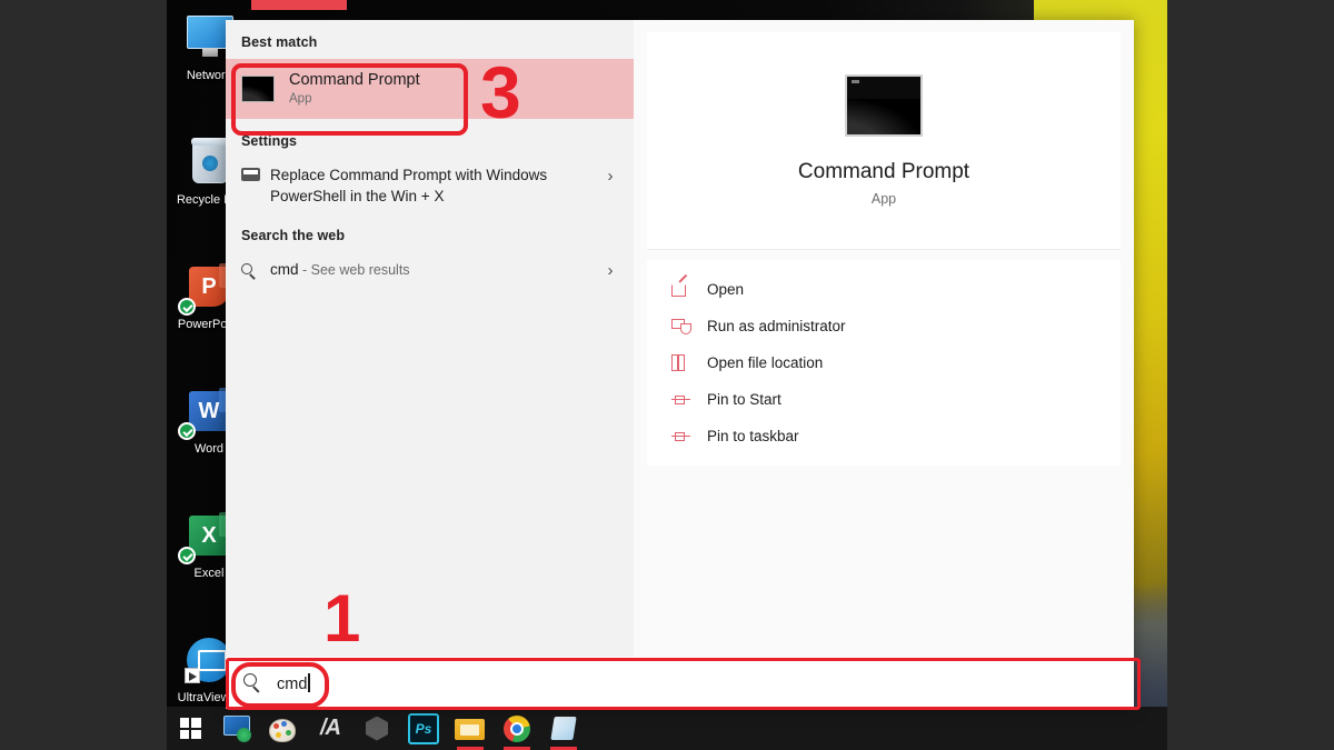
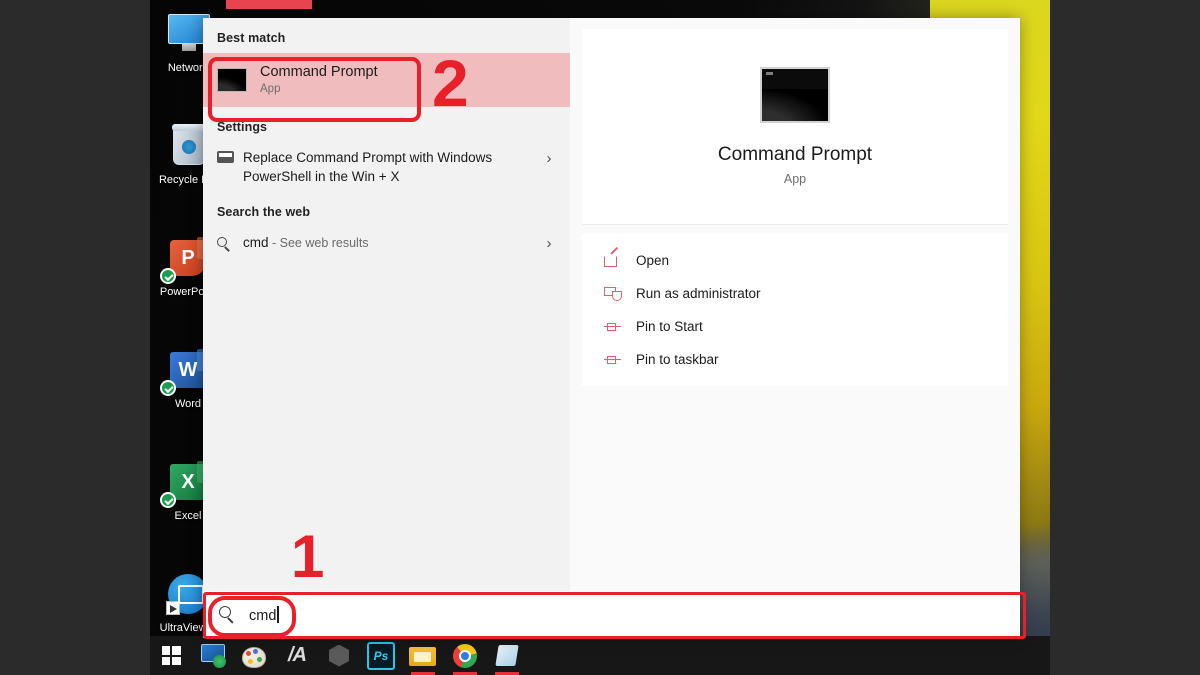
  Networ
  Recycle
  P
  PowerPo
  W
  Word
  X
  Excel
  UltraVie
  Best match
  Command Prompt
  App
  Settings
  Replace Command Prompt with Windows PowerShell in the Win + X
  ›
  Search the web
  cmd - See web results
  ›
  Command Prompt
  App
  Open
  Run as administrator
- Open file location
  Pin to Start
  Pin to taskbar
  cmd
  /A
  Ps
- 3
+ 2
  1
